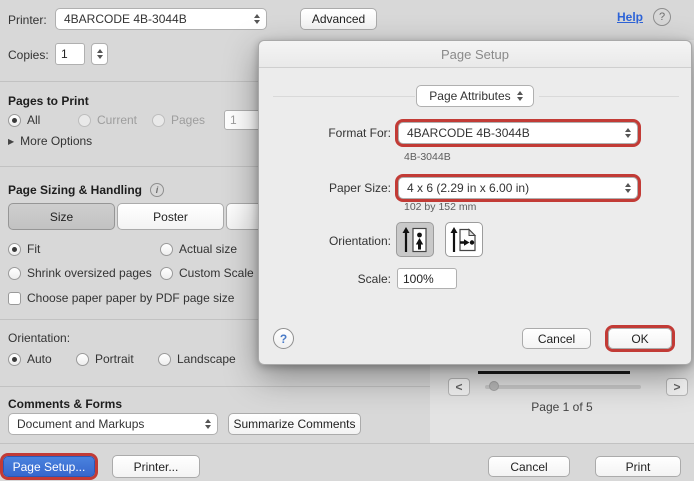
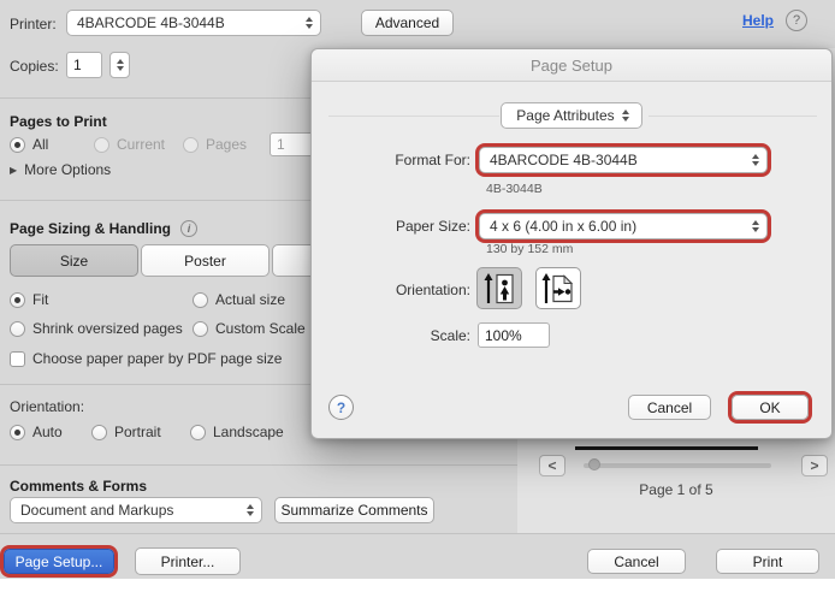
  Printer:
  4BARCODE 4B-3044B
  Advanced
  Help
  ?
  Copies:
  1
  Pages to Print
  All
  Current
  Pages
  1
  ▶
  More Options
  Page Sizing & Handling
  i
  Size
  Poster
  Fit
  Actual size
  Shrink oversized pages
  Custom Scale
  Choose paper paper by PDF page size
  Orientation:
  Auto
  Portrait
  Landscape
  Comments & Forms
  Document and Markups
  Summarize Comments
  <
  >
  Page 1 of 5
  Page Setup...
  Printer...
  Cancel
  Print
  Page Setup
  Page Attributes
  Format For:
  4BARCODE 4B-3044B
  4B-3044B
  Paper Size:
- 4 x 6 (2.29 in x 6.00 in)
+ 4 x 6 (4.00 in x 6.00 in)
- 102 by 152 mm
+ 130 by 152 mm
  Orientation:
  Scale:
  100%
  ?
  Cancel
  OK
